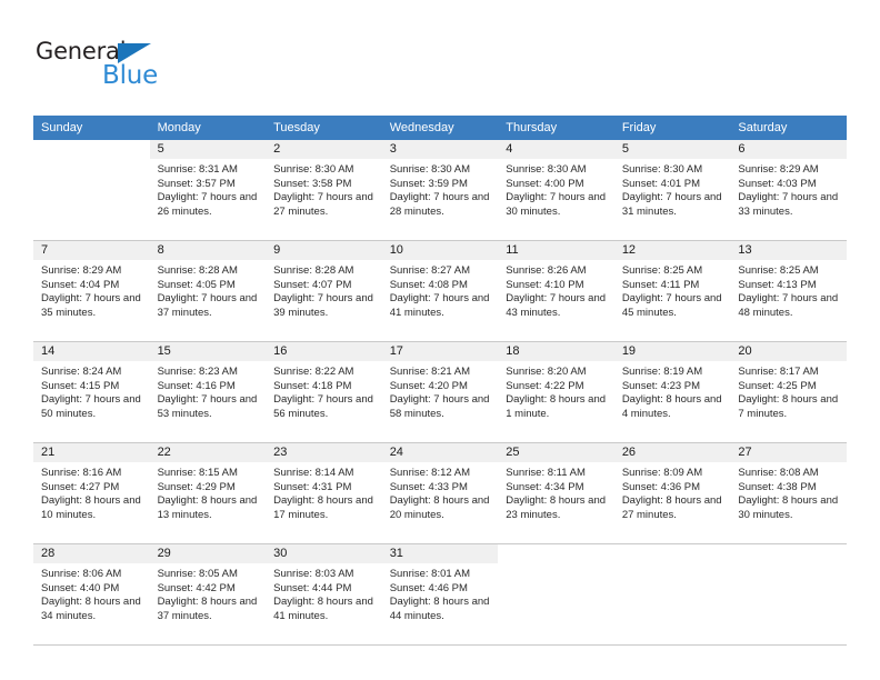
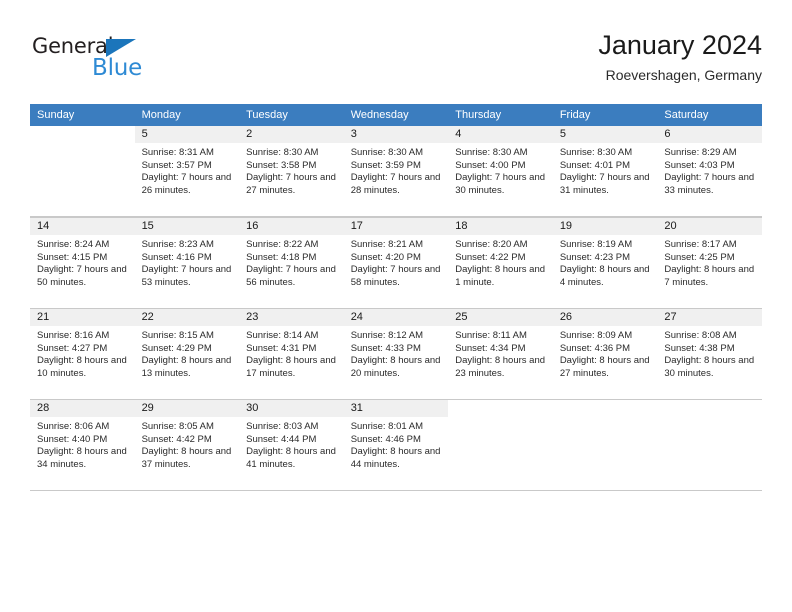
  General
  Blue
+ January 2024
+ Roevershagen, Germany
  Sunday	Monday	Tuesday	Wednesday	Thursday	Friday	Saturday
  	5Sunrise: 8:31 AMSunset: 3:57 PMDaylight: 7 hours and 26 minutes.	2Sunrise: 8:30 AMSunset: 3:58 PMDaylight: 7 hours and 27 minutes.	3Sunrise: 8:30 AMSunset: 3:59 PMDaylight: 7 hours and 28 minutes.	4Sunrise: 8:30 AMSunset: 4:00 PMDaylight: 7 hours and 30 minutes.	5Sunrise: 8:30 AMSunset: 4:01 PMDaylight: 7 hours and 31 minutes.	6Sunrise: 8:29 AMSunset: 4:03 PMDaylight: 7 hours and 33 minutes.
- 7Sunrise: 8:29 AMSunset: 4:04 PMDaylight: 7 hours and 35 minutes.	8Sunrise: 8:28 AMSunset: 4:05 PMDaylight: 7 hours and 37 minutes.	9Sunrise: 8:28 AMSunset: 4:07 PMDaylight: 7 hours and 39 minutes.	10Sunrise: 8:27 AMSunset: 4:08 PMDaylight: 7 hours and 41 minutes.	11Sunrise: 8:26 AMSunset: 4:10 PMDaylight: 7 hours and 43 minutes.	12Sunrise: 8:25 AMSunset: 4:11 PMDaylight: 7 hours and 45 minutes.	13Sunrise: 8:25 AMSunset: 4:13 PMDaylight: 7 hours and 48 minutes.
  14Sunrise: 8:24 AMSunset: 4:15 PMDaylight: 7 hours and 50 minutes.	15Sunrise: 8:23 AMSunset: 4:16 PMDaylight: 7 hours and 53 minutes.	16Sunrise: 8:22 AMSunset: 4:18 PMDaylight: 7 hours and 56 minutes.	17Sunrise: 8:21 AMSunset: 4:20 PMDaylight: 7 hours and 58 minutes.	18Sunrise: 8:20 AMSunset: 4:22 PMDaylight: 8 hours and 1 minute.	19Sunrise: 8:19 AMSunset: 4:23 PMDaylight: 8 hours and 4 minutes.	20Sunrise: 8:17 AMSunset: 4:25 PMDaylight: 8 hours and 7 minutes.
  21Sunrise: 8:16 AMSunset: 4:27 PMDaylight: 8 hours and 10 minutes.	22Sunrise: 8:15 AMSunset: 4:29 PMDaylight: 8 hours and 13 minutes.	23Sunrise: 8:14 AMSunset: 4:31 PMDaylight: 8 hours and 17 minutes.	24Sunrise: 8:12 AMSunset: 4:33 PMDaylight: 8 hours and 20 minutes.	25Sunrise: 8:11 AMSunset: 4:34 PMDaylight: 8 hours and 23 minutes.	26Sunrise: 8:09 AMSunset: 4:36 PMDaylight: 8 hours and 27 minutes.	27Sunrise: 8:08 AMSunset: 4:38 PMDaylight: 8 hours and 30 minutes.
  28Sunrise: 8:06 AMSunset: 4:40 PMDaylight: 8 hours and 34 minutes.	29Sunrise: 8:05 AMSunset: 4:42 PMDaylight: 8 hours and 37 minutes.	30Sunrise: 8:03 AMSunset: 4:44 PMDaylight: 8 hours and 41 minutes.	31Sunrise: 8:01 AMSunset: 4:46 PMDaylight: 8 hours and 44 minutes.
